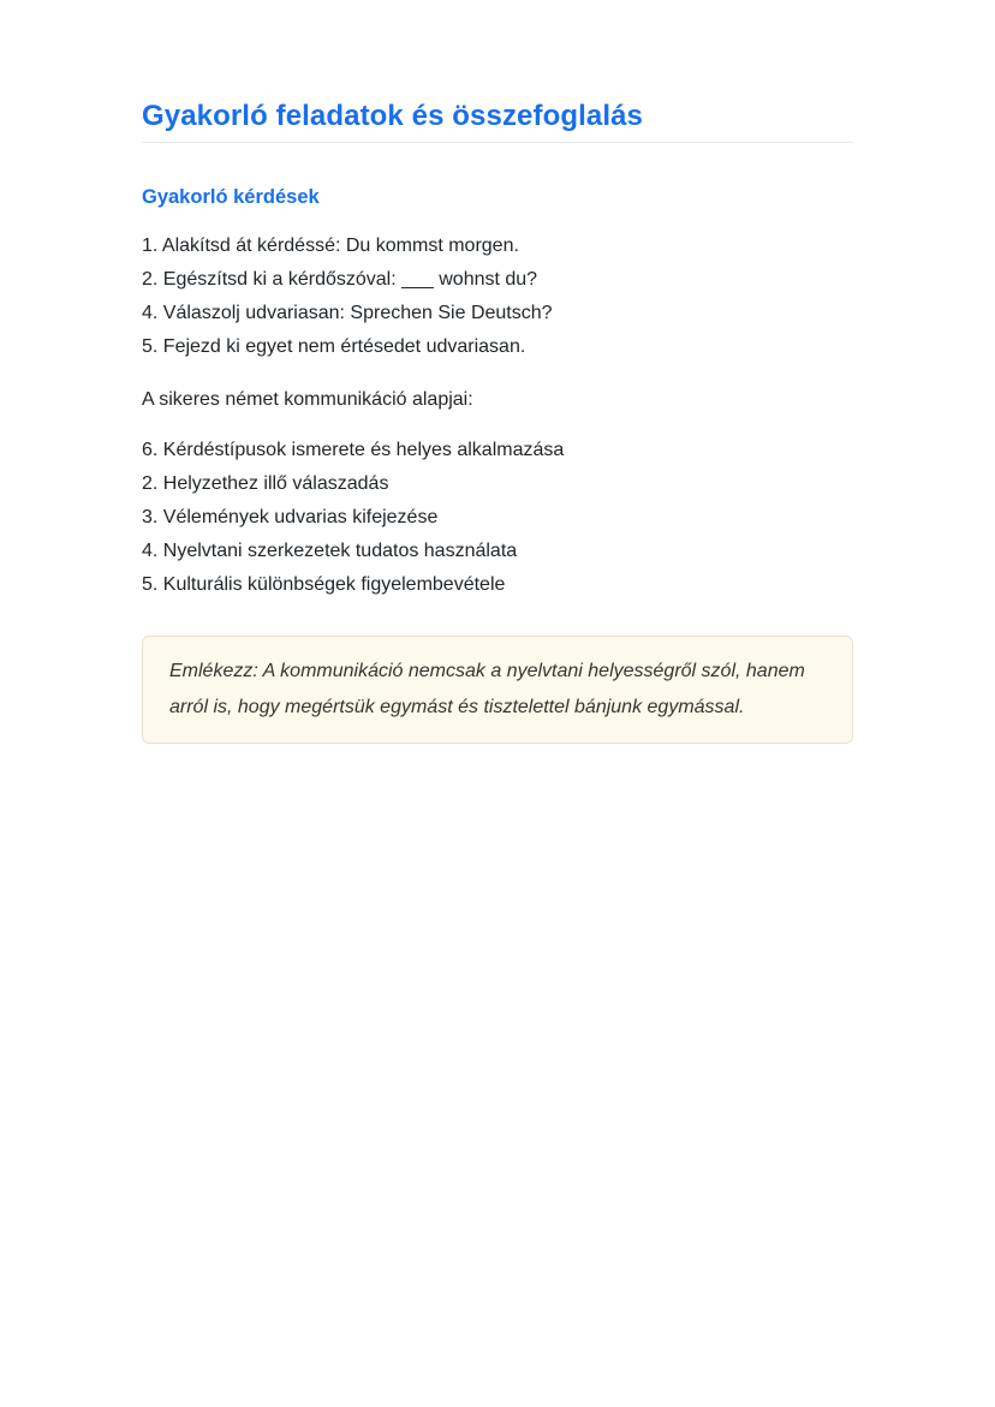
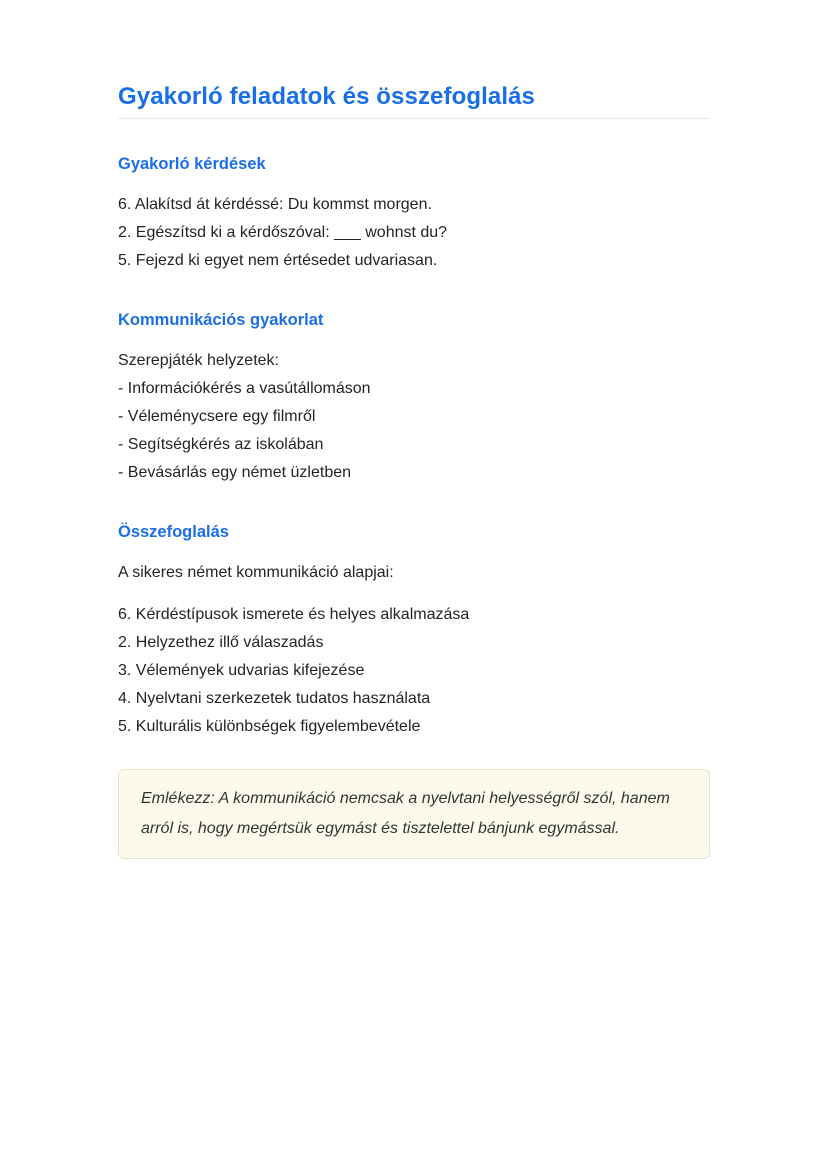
  Gyakorló feladatok és összefoglalás
  Gyakorló kérdések
- 1. Alakítsd át kérdéssé: Du kommst morgen.
+ 6. Alakítsd át kérdéssé: Du kommst morgen.
  2. Egészítsd ki a kérdőszóval: ___ wohnst du?
- 4. Válaszolj udvariasan: Sprechen Sie Deutsch?
  5. Fejezd ki egyet nem értésedet udvariasan.
+ Kommunikációs gyakorlat
+ Szerepjáték helyzetek:
+ - Információkérés a vasútállomáson
+ - Véleménycsere egy filmről
+ - Segítségkérés az iskolában
+ - Bevásárlás egy német üzletben
+ Összefoglalás
  A sikeres német kommunikáció alapjai:
  6. Kérdéstípusok ismerete és helyes alkalmazása
  2. Helyzethez illő válaszadás
  3. Vélemények udvarias kifejezése
  4. Nyelvtani szerkezetek tudatos használata
  5. Kulturális különbségek figyelembevétele
  Emlékezz: A kommunikáció nemcsak a nyelvtani helyességről szól, hanem arról is, hogy megértsük egymást és tisztelettel bánjunk egymással.
